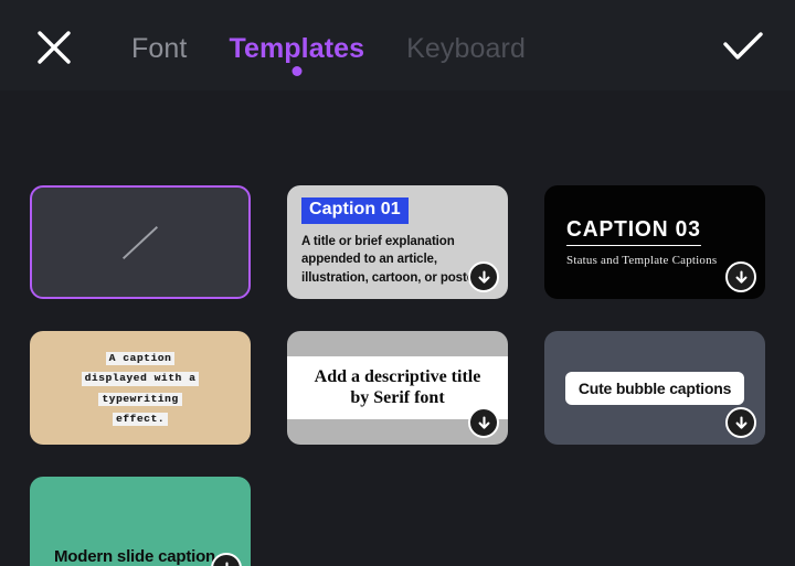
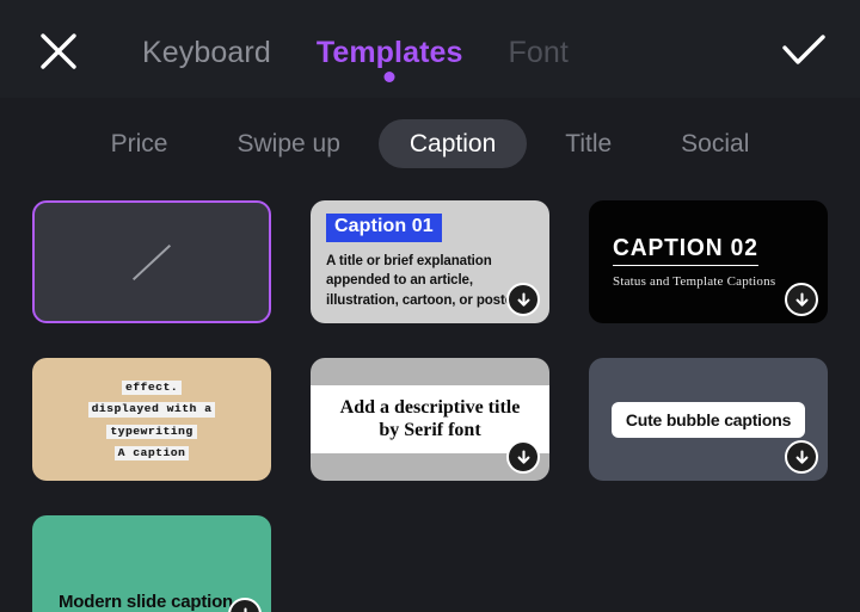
- Font
+ Keyboard
  Templates
- Keyboard
+ Font
+ Price
+ Swipe up
+ Caption
+ Title
+ Social
  Caption 01
  A title or brief explanation appended to an article, illustration, cartoon, or post
- CAPTION 03
+ CAPTION 02
  Status and Template Captions
- A caption
+ effect.
  displayed with a
  typewriting
- effect.
+ A caption
  Add a descriptive title
  by Serif font
  Cute bubble captions
  Modern slide caption
